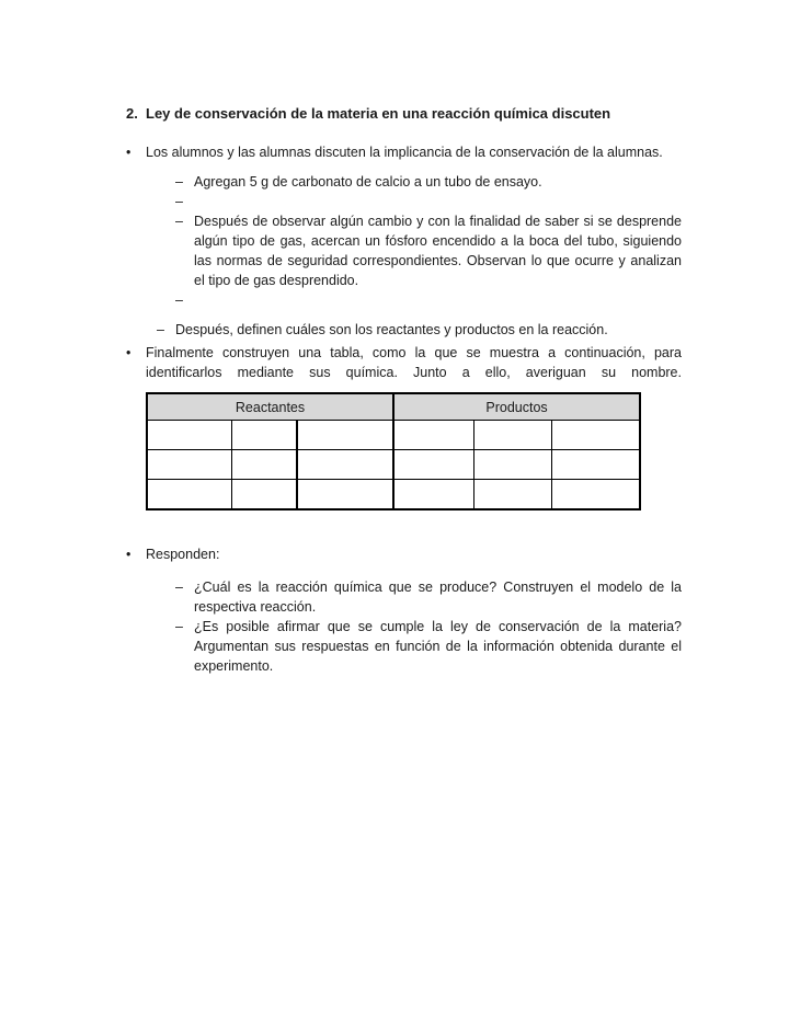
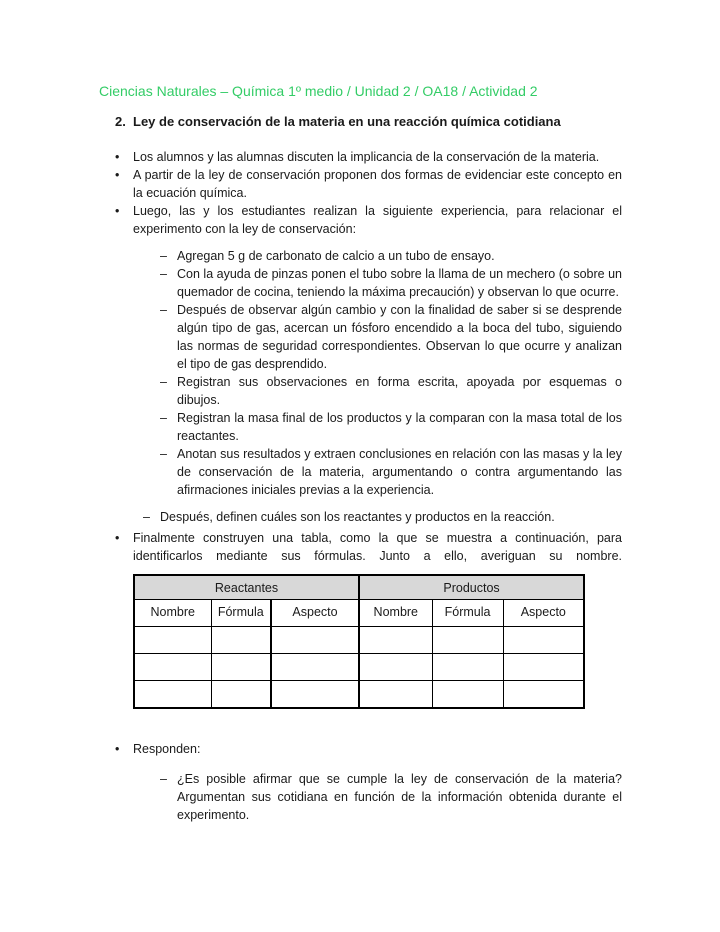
+ Ciencias Naturales – Química 1º medio / Unidad 2 / OA18 / Actividad 2
  2.
- Ley de conservación de la materia en una reacción química discuten
+ Ley de conservación de la materia en una reacción química cotidiana
- Los alumnos y las alumnas discuten la implicancia de la conservación de la alumnas.
+ Los alumnos y las alumnas discuten la implicancia de la conservación de la materia.
+ A partir de la ley de conservación proponen dos formas de evidenciar este concepto en la ecuación química.
+ Luego, las y los estudiantes realizan la siguiente experiencia, para relacionar el experimento con la ley de conservación:
  Agregan 5 g de carbonato de calcio a un tubo de ensayo.
+ Con la ayuda de pinzas ponen el tubo sobre la llama de un mechero (o sobre un quemador de cocina, teniendo la máxima precaución) y observan lo que ocurre.
  Después de observar algún cambio y con la finalidad de saber si se desprende algún tipo de gas, acercan un fósforo encendido a la boca del tubo, siguiendo las normas de seguridad correspondientes. Observan lo que ocurre y analizan el tipo de gas desprendido.
+ Registran sus observaciones en forma escrita, apoyada por esquemas o dibujos.
+ Registran la masa final de los productos y la comparan con la masa total de los reactantes.
+ Anotan sus resultados y extraen conclusiones en relación con las masas y la ley de conservación de la materia, argumentando o contra argumentando las afirmaciones iniciales previas a la experiencia.
  Después, definen cuáles son los reactantes y productos en la reacción.
- Finalmente construyen una tabla, como la que se muestra a continuación, para identificarlos mediante sus química. Junto a ello, averiguan su nombre.
+ Finalmente construyen una tabla, como la que se muestra a continuación, para identificarlos mediante sus fórmulas. Junto a ello, averiguan su nombre.
  Reactantes	Productos
+ Nombre	Fórmula	Aspecto	Nombre	Fórmula	Aspecto
  Responden:
- ¿Cuál es la reacción química que se produce? Construyen el modelo de la respectiva reacción.
- ¿Es posible afirmar que se cumple la ley de conservación de la materia? Argumentan sus respuestas en función de la información obtenida durante el experimento.
+ ¿Es posible afirmar que se cumple la ley de conservación de la materia? Argumentan sus cotidiana en función de la información obtenida durante el experimento.
